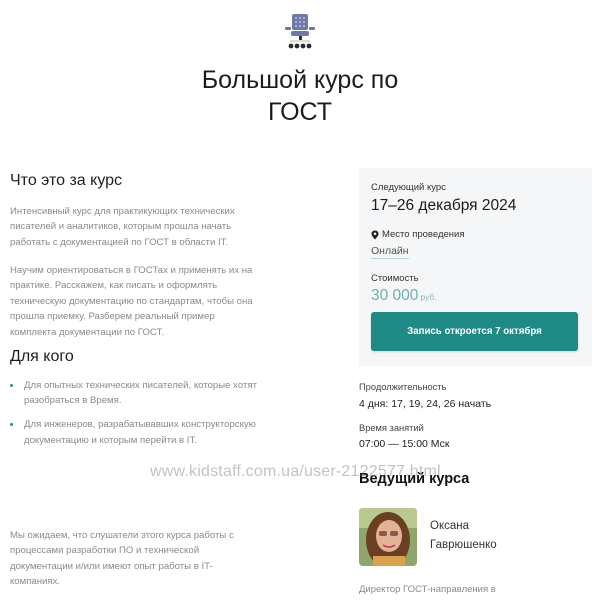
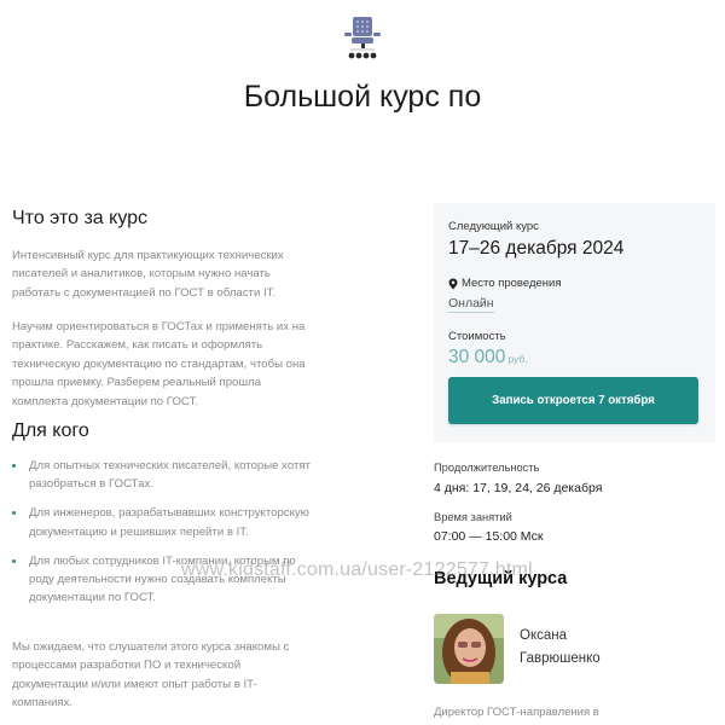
  Большой курс по
- ГОСТ
  Что это за курс
- Интенсивный курс для практикующих технических писателей и аналитиков, которым прошла начать работать с документацией по ГОСТ в области IT.
+ Интенсивный курс для практикующих технических писателей и аналитиков, которым нужно начать работать с документацией по ГОСТ в области IT.
- Научим ориентироваться в ГОСТах и применять их на практике. Расскажем, как писать и оформлять техническую документацию по стандартам, чтобы она прошла приемку. Разберем реальный пример комплекта документации по ГОСТ.
+ Научим ориентироваться в ГОСТах и применять их на практике. Расскажем, как писать и оформлять техническую документацию по стандартам, чтобы она прошла приемку. Разберем реальный прошла комплекта документации по ГОСТ.
  Для кого
- Для опытных технических писателей, которые хотят разобраться в Время.
+ Для опытных технических писателей, которые хотят разобраться в ГОСТах.
- Для инженеров, разрабатывавших конструкторскую документацию и которым перейти в IT.
+ Для инженеров, разрабатывавших конструкторскую документацию и решивших перейти в IT.
+ Для любых сотрудников IT-компании, которым по роду деятельности нужно создавать комплекты документации по ГОСТ.
- Мы ожидаем, что слушатели этого курса работы с процессами разработки ПО и технической документации и/или имеют опыт работы в IT-компаниях.
+ Мы ожидаем, что слушатели этого курса знакомы с процессами разработки ПО и технической документации и/или имеют опыт работы в IT-компаниях.
  Следующий курс
  17–26 декабря 2024
  Место проведения
  Онлайн
  Стоимость
  30 000 руб.
  Запись откроется 7 октября
  Продолжительность
- 4 дня: 17, 19, 24, 26 начать
+ 4 дня: 17, 19, 24, 26 декабря
  Время занятий
  07:00 — 15:00 Мск
  Ведущий курса
  Оксана
  Гаврюшенко
  Директор ГОСТ-направления в
  www.kidstaff.com.ua/user-2122577.html
